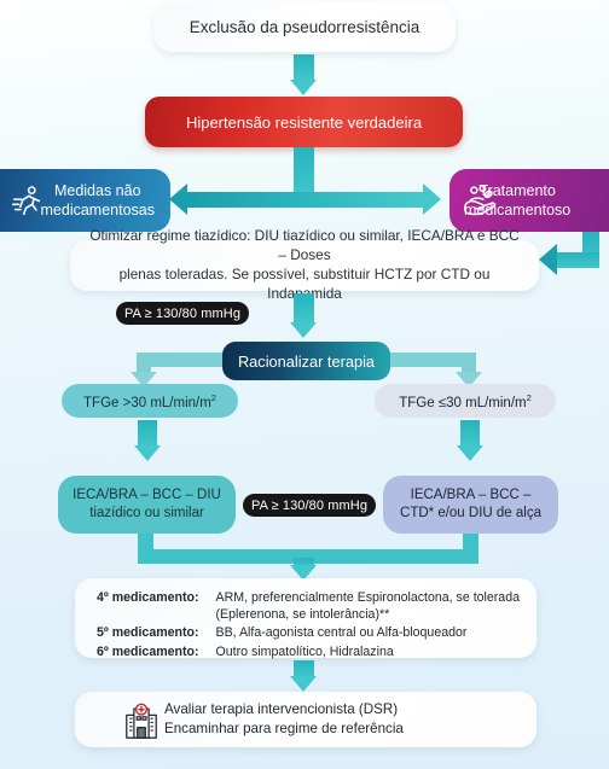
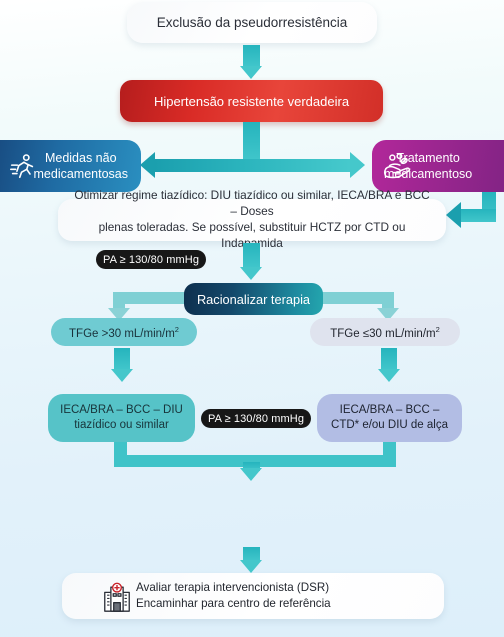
  Exclusão da pseudorresistência
  Hipertensão resistente verdadeira
  Medidas não
  medicamentosas
  atamento
  meicamentoso
  Otimizar regime tiazídico: DIU tiazídico ou similar, IECA/BRA e BCC – Doses
  plenas toleradas. Se possível, substituir HCTZ por CTD ou Indamida
  PA ≥ 130/80 mmHg
  Racionalizar terapia
  TFGe >30 mL/min/m2
  TFGe ≤30 mL/min/m2
  IECA/BRA – BCC – DIU
  tiazídico ou similar
  IECA/BRA – BCC –
  CTD* e/ou DIU de alça
  PA ≥ 130/80 mmHg
- 4º medicamento:	ARM, preferencialmente Espironolactona, se tolerada (Eplerenona, se intolerância)**
- 5º medicamento:	BB, Alfa-agonista central ou Alfa-bloqueador
- 6º medicamento:	Outro simpatolítico, Hidralazina
  Avaliar terapia intervencionista (DSR)
- Encaminhar para regime de referência
+ Encaminhar para centro de referência
